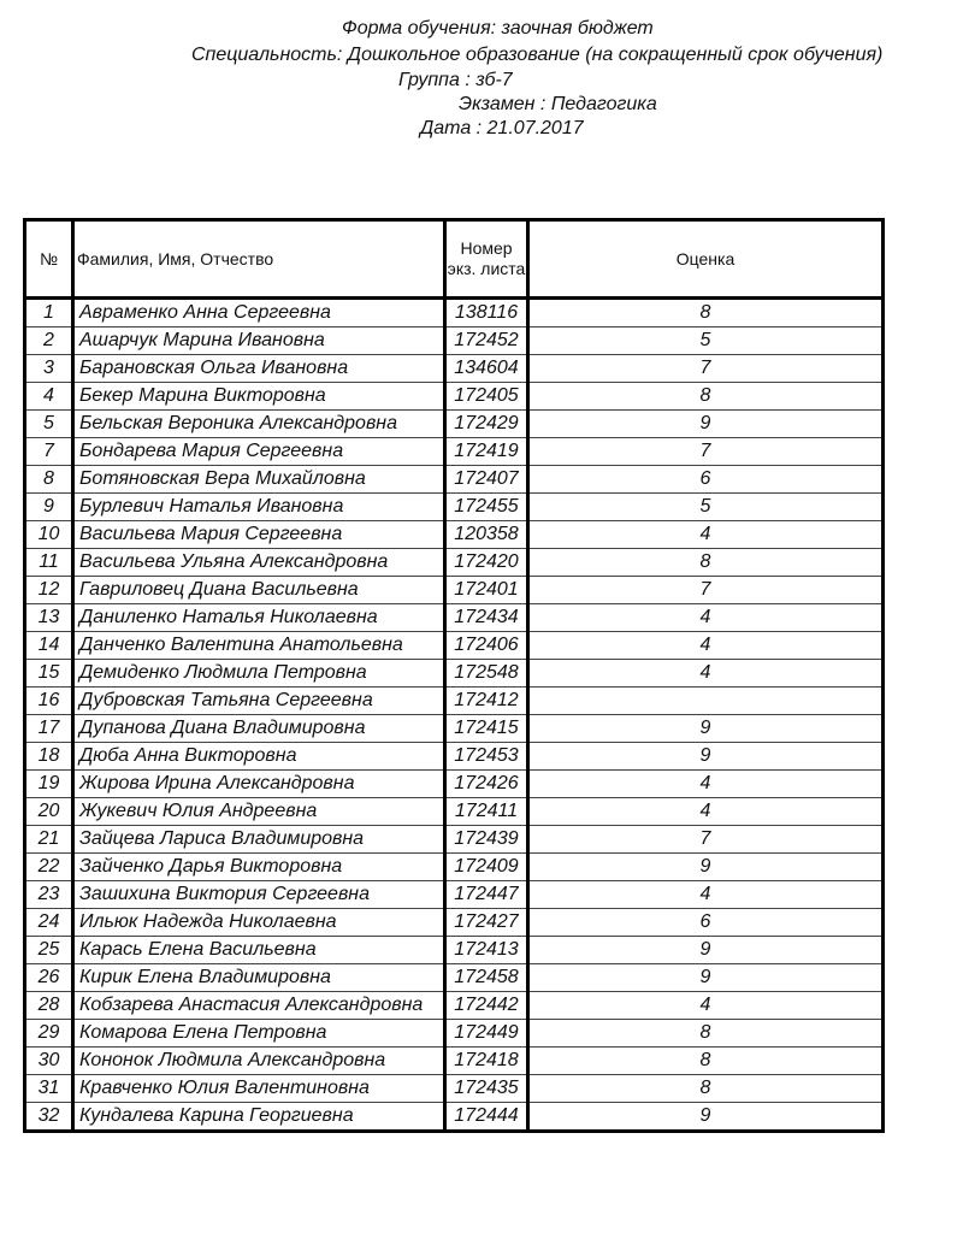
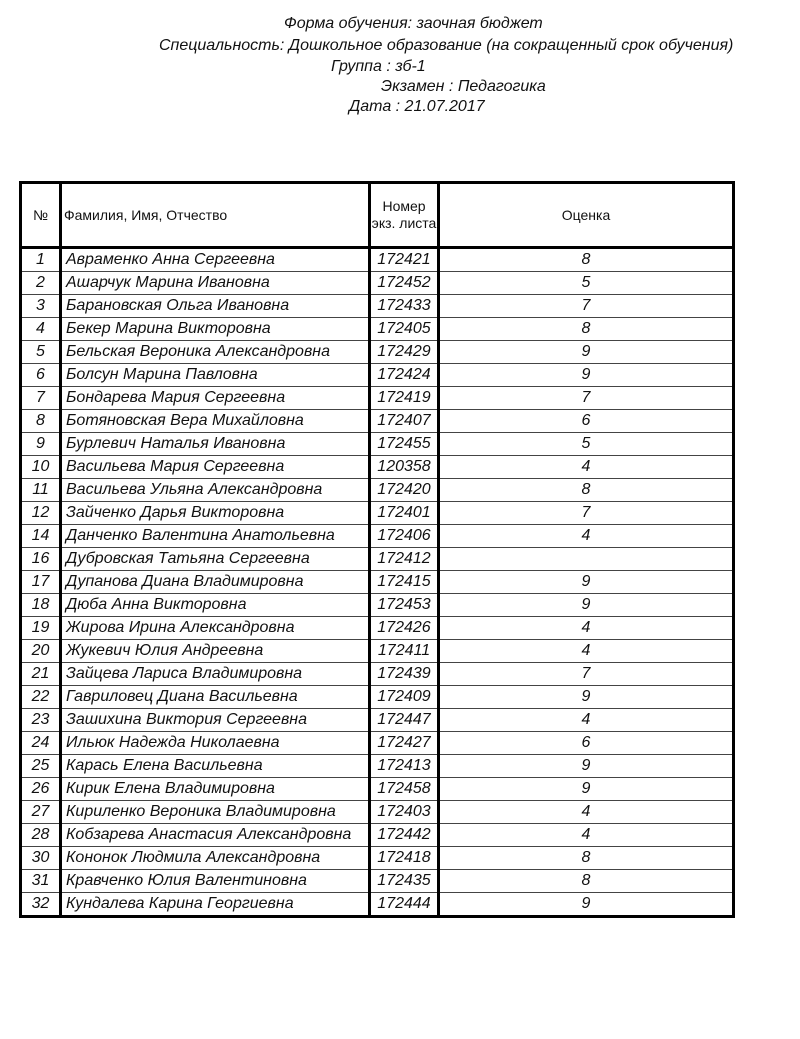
  Форма обучения: заочная бюджет
  Специальность: Дошкольное образование (на сокращенный срок обучения)
- Группа : зб-7
+ Группа : зб-1
  Экзамен : Педагогика
  Дата : 21.07.2017
  №	Фамилия, Имя, Отчество	Номерэкз. листа	Оценка
- 1	Авраменко Анна Сергеевна	138116	8
+ 1	Авраменко Анна Сергеевна	172421	8
  2	Ашарчук Марина Ивановна	172452	5
- 3	Барановская Ольга Ивановна	134604	7
+ 3	Барановская Ольга Ивановна	172433	7
  4	Бекер Марина Викторовна	172405	8
  5	Бельская Вероника Александровна	172429	9
+ 6	Болсун Марина Павловна	172424	9
  7	Бондарева Мария Сергеевна	172419	7
  8	Ботяновская Вера Михайловна	172407	6
  9	Бурлевич Наталья Ивановна	172455	5
  10	Васильева Мария Сергеевна	120358	4
  11	Васильева Ульяна Александровна	172420	8
- 12	Гавриловец Диана Васильевна	172401	7
+ 12	Зайченко Дарья Викторовна	172401	7
- 13	Даниленко Наталья Николаевна	172434	4
  14	Данченко Валентина Анатольевна	172406	4
- 15	Демиденко Людмила Петровна	172548	4
  16	Дубровская Татьяна Сергеевна	172412
  17	Дупанова Диана Владимировна	172415	9
  18	Дюба Анна Викторовна	172453	9
  19	Жирова Ирина Александровна	172426	4
  20	Жукевич Юлия Андреевна	172411	4
  21	Зайцева Лариса Владимировна	172439	7
- 22	Зайченко Дарья Викторовна	172409	9
+ 22	Гавриловец Диана Васильевна	172409	9
  23	Зашихина Виктория Сергеевна	172447	4
  24	Ильюк Надежда Николаевна	172427	6
  25	Карась Елена Васильевна	172413	9
  26	Кирик Елена Владимировна	172458	9
+ 27	Кириленко Вероника Владимировна	172403	4
  28	Кобзарева Анастасия Александровна	172442	4
- 29	Комарова Елена Петровна	172449	8
  30	Кононок Людмила Александровна	172418	8
  31	Кравченко Юлия Валентиновна	172435	8
  32	Кундалева Карина Георгиевна	172444	9
